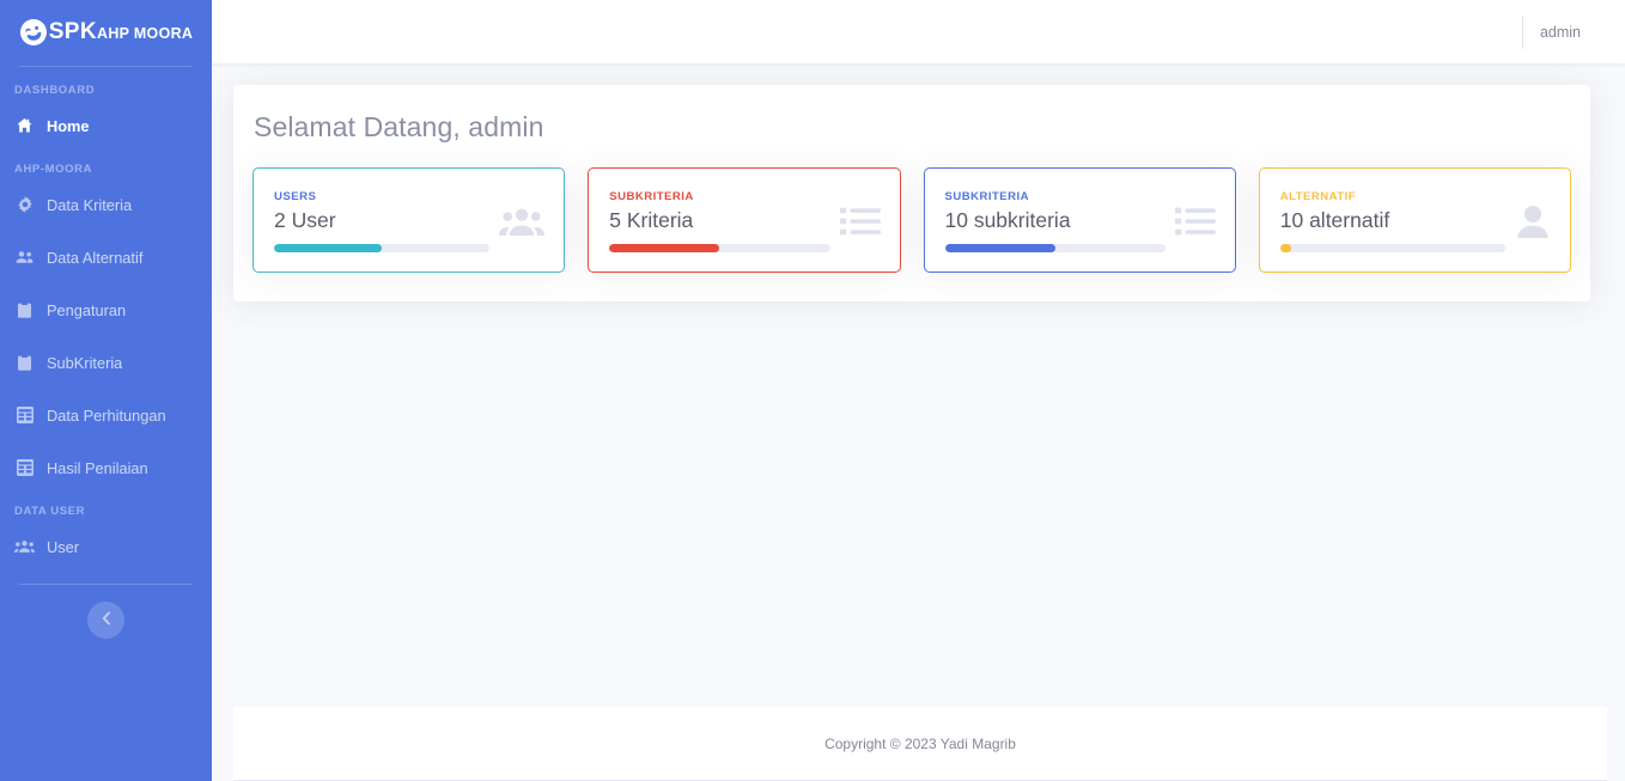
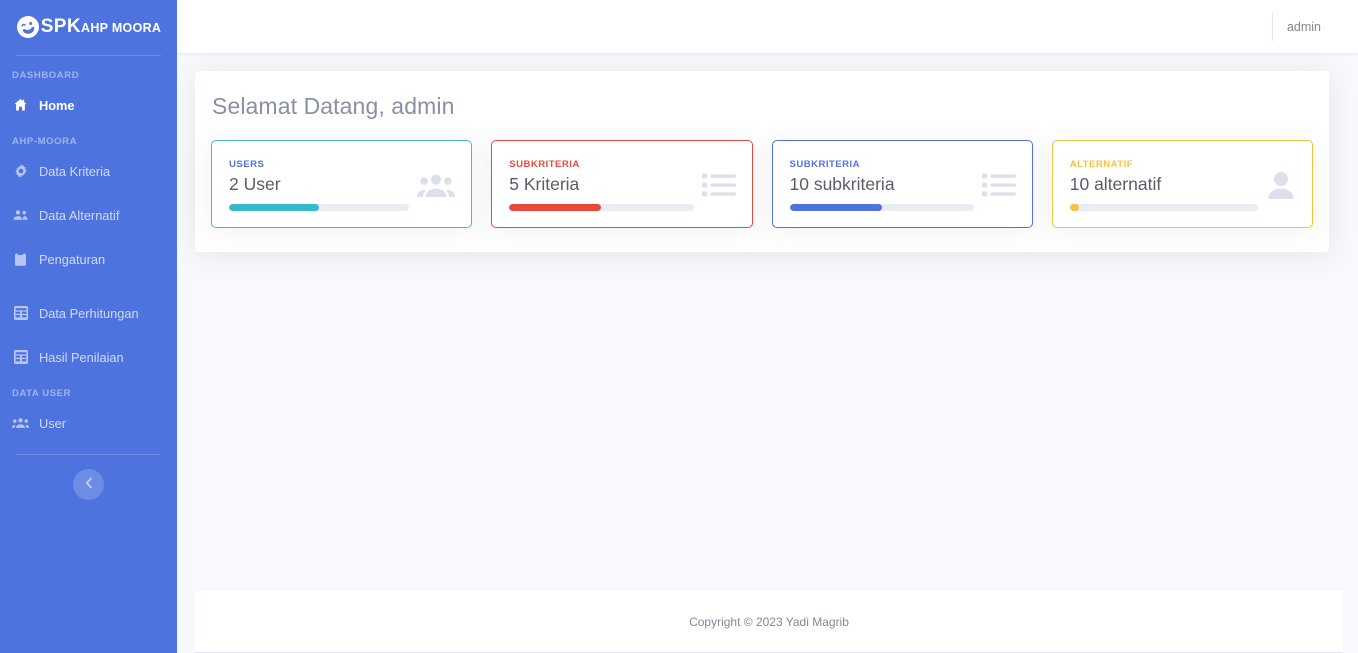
  SPK
  AHP MOORA
  DASHBOARD
  Home
  AHP-MOORA
  Data Kriteria
  Data Alternatif
  Pengaturan
- SubKriteria
  Data Perhitungan
  Hasil Penilaian
  DATA USER
  User
  admin
  Selamat Datang, admin
  USERS
  2 User
  SUBKRITERIA
  5 Kriteria
  SUBKRITERIA
  10 subkriteria
  ALTERNATIF
  10 alternatif
  Copyright © 2023 Yadi Magrib
